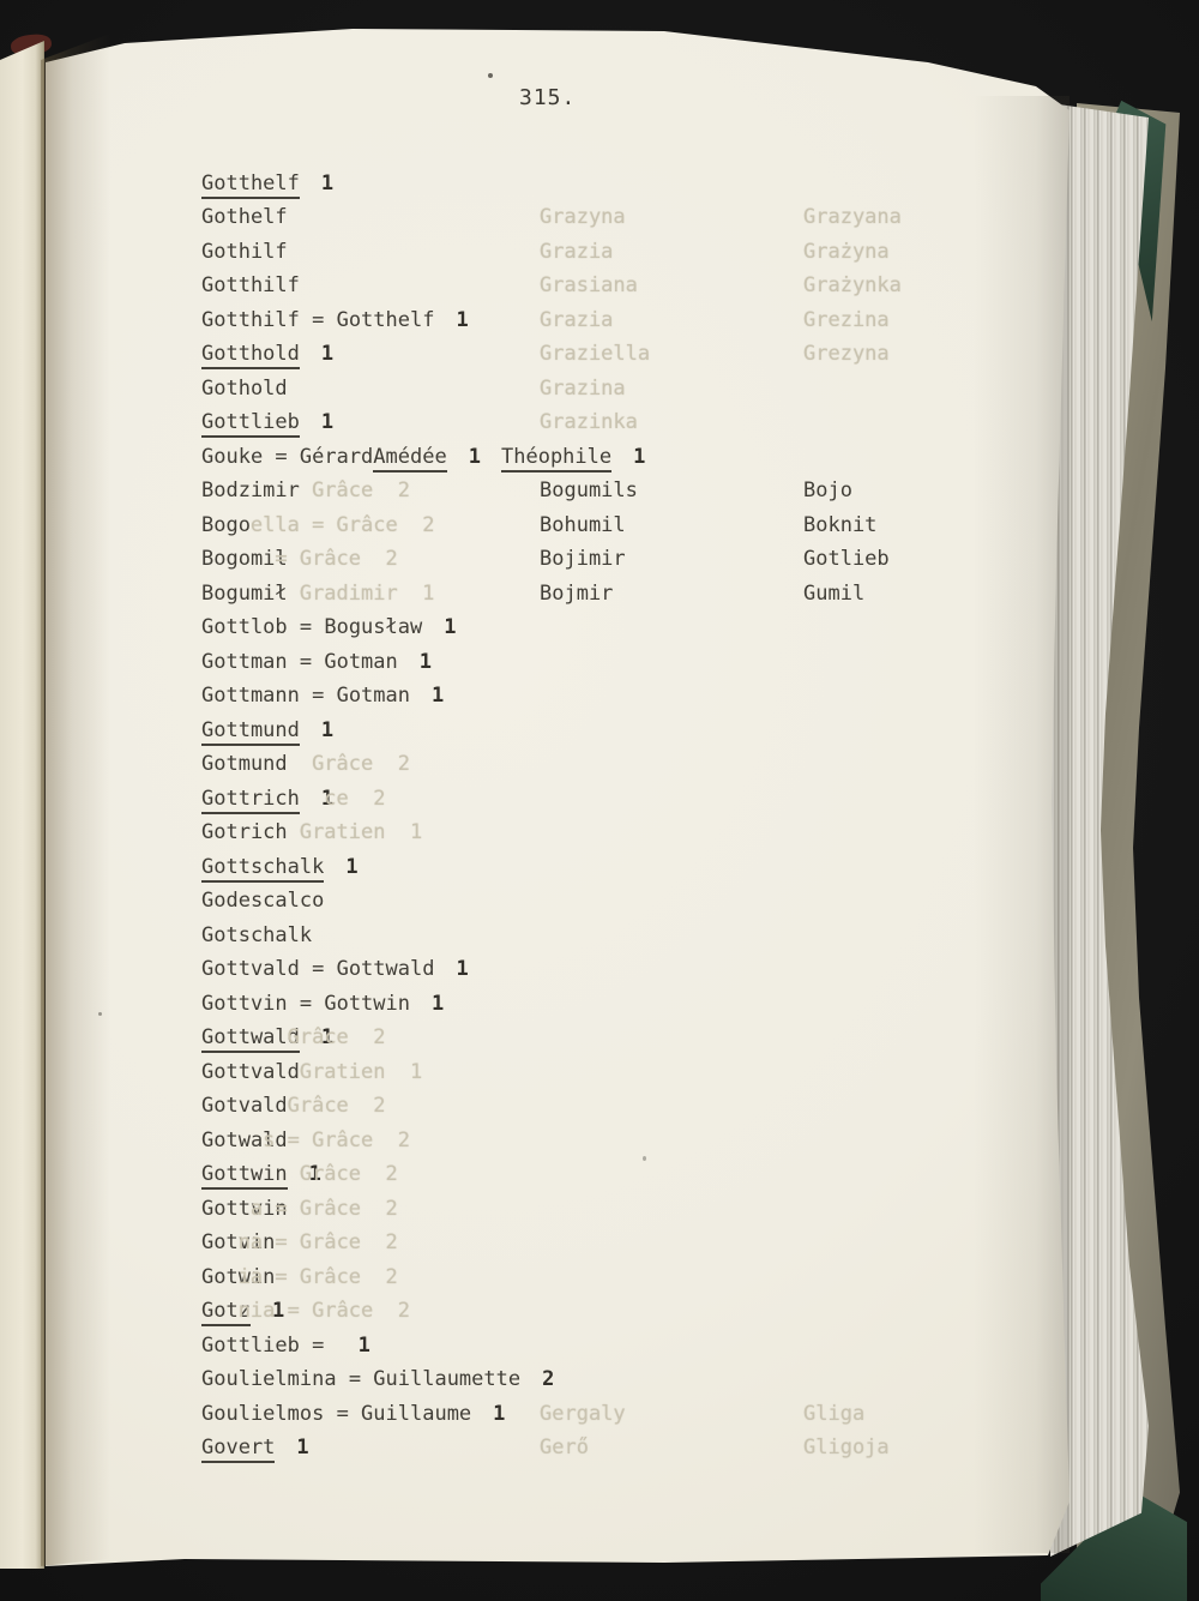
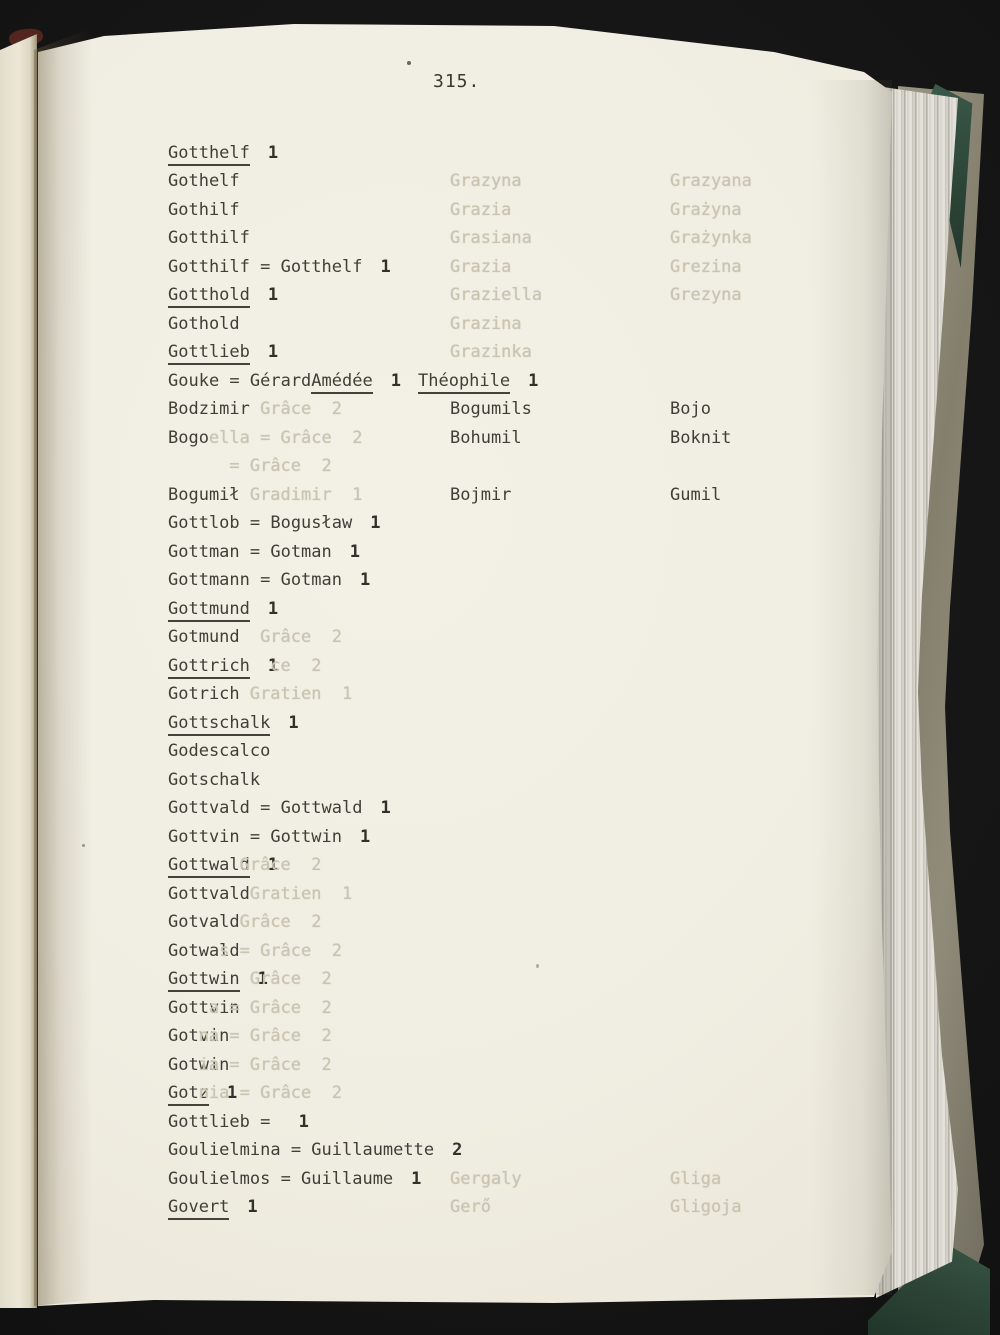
  315.
  Gotthelf 1
  Gothelf
  Gothilf
  Gotthilf
  Gotthilf = Gotthelf 1
  Gotthold 1
  Gothold
  Gottlieb 1
  Gouke = GérardAmédée 1
  Théophile 1
  Bodzimir
  Bogumils
  Bojo
  Bogo
  Bohumil
  Boknit
- Bogomil
- Bojimir
- Gotlieb
  Bogumił
  Bojmir
  Gumil
  Gottlob = Bogusław 1
  Gottman = Gotman 1
  Gottmann = Gotman 1
  Gottmund 1
  Gotmund
  Gottrich 1
  Gotrich
  Gottschalk 1
  Godescalco
  Gotschalk
  Gottvald = Gottwald 1
  Gottvin = Gottwin 1
  Gottwald 1
  Gottvald
  Gotvald
  Gotwald
  Gottwin 1
  Gottvin
  Gotvin
  Gotwin
  Gotz 1
  Gottlieb = 1
  Goulielmina = Guillaumette 2
  Goulielmos = Guillaume 1
  Govert 1
  Grazyna
  Grazyana
  Grazia
  Grażyna
  Grasiana
  Grażynka
  Grazia
  Grezina
  Graziella
  Grezyna
  Grazina
  Grazinka
  Grâce 2
  ella = Grâce 2
  = Grâce 2
  Gradimir 1
  Grâce 2
  ce 2
  Gratien 1
  Grâce 2
  Gratien 1
  Grâce 2
  s = Grâce 2
  Grâce 2
  a = Grâce 2
  na = Grâce 2
  ia = Grâce 2
  nia = Grâce 2
  Gergaly
  Gliga
  Gerő
  Gligoja
